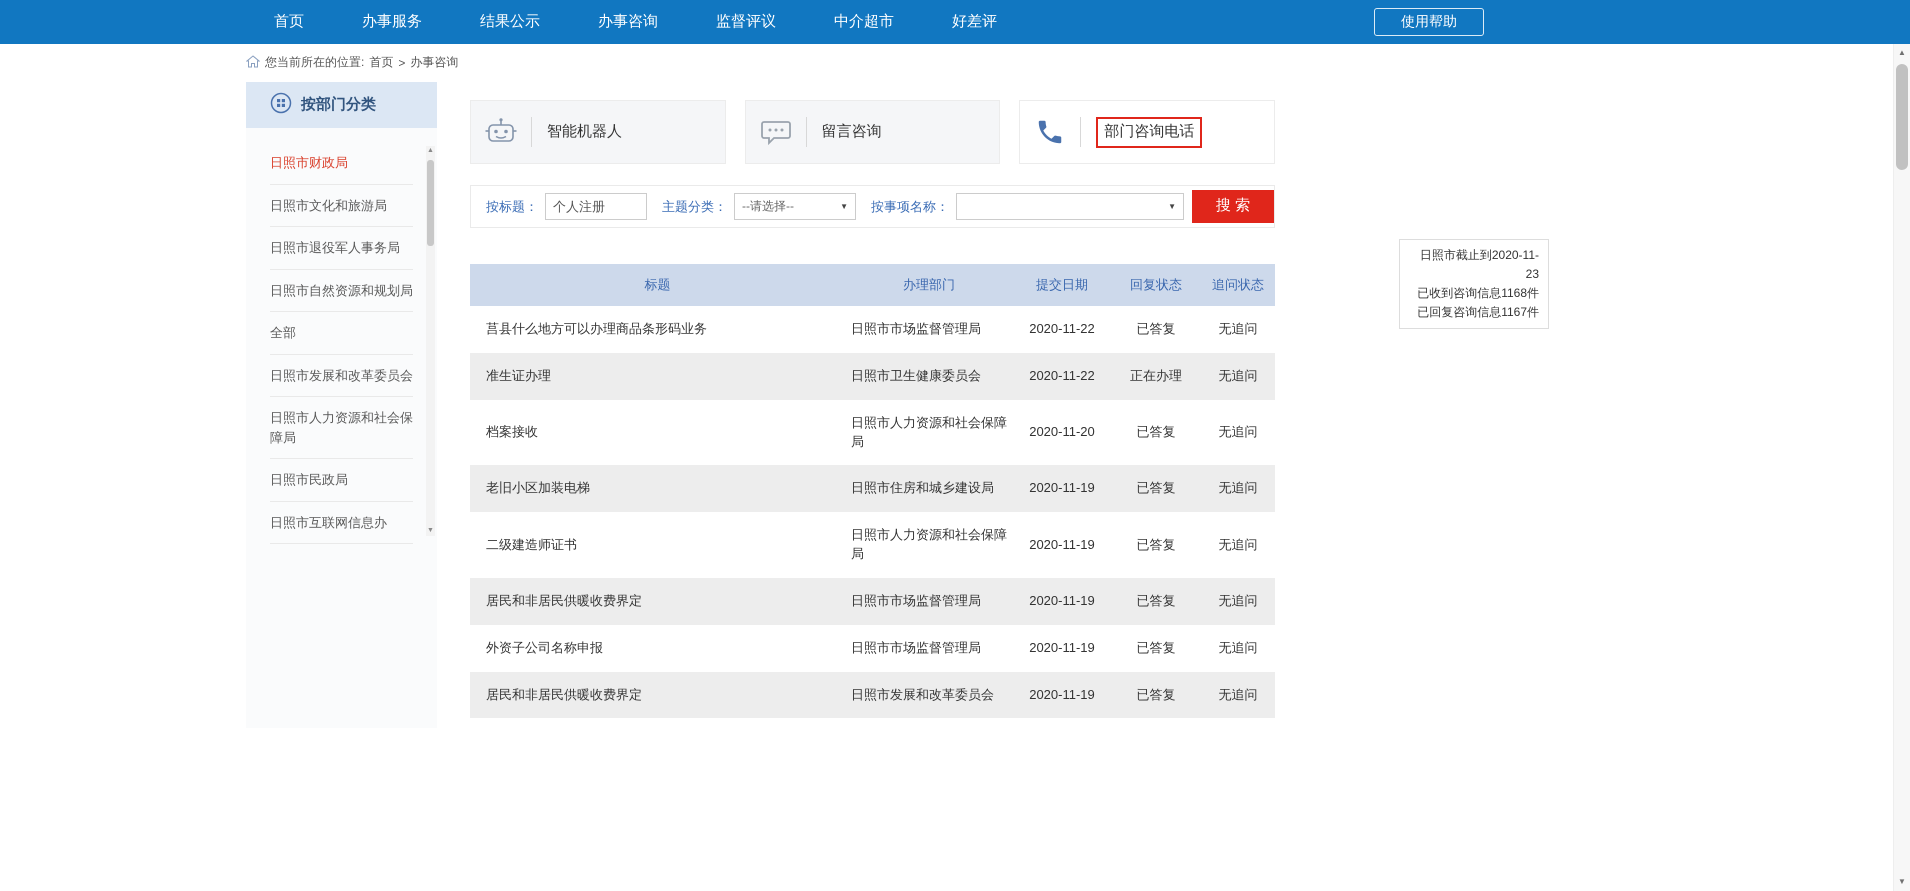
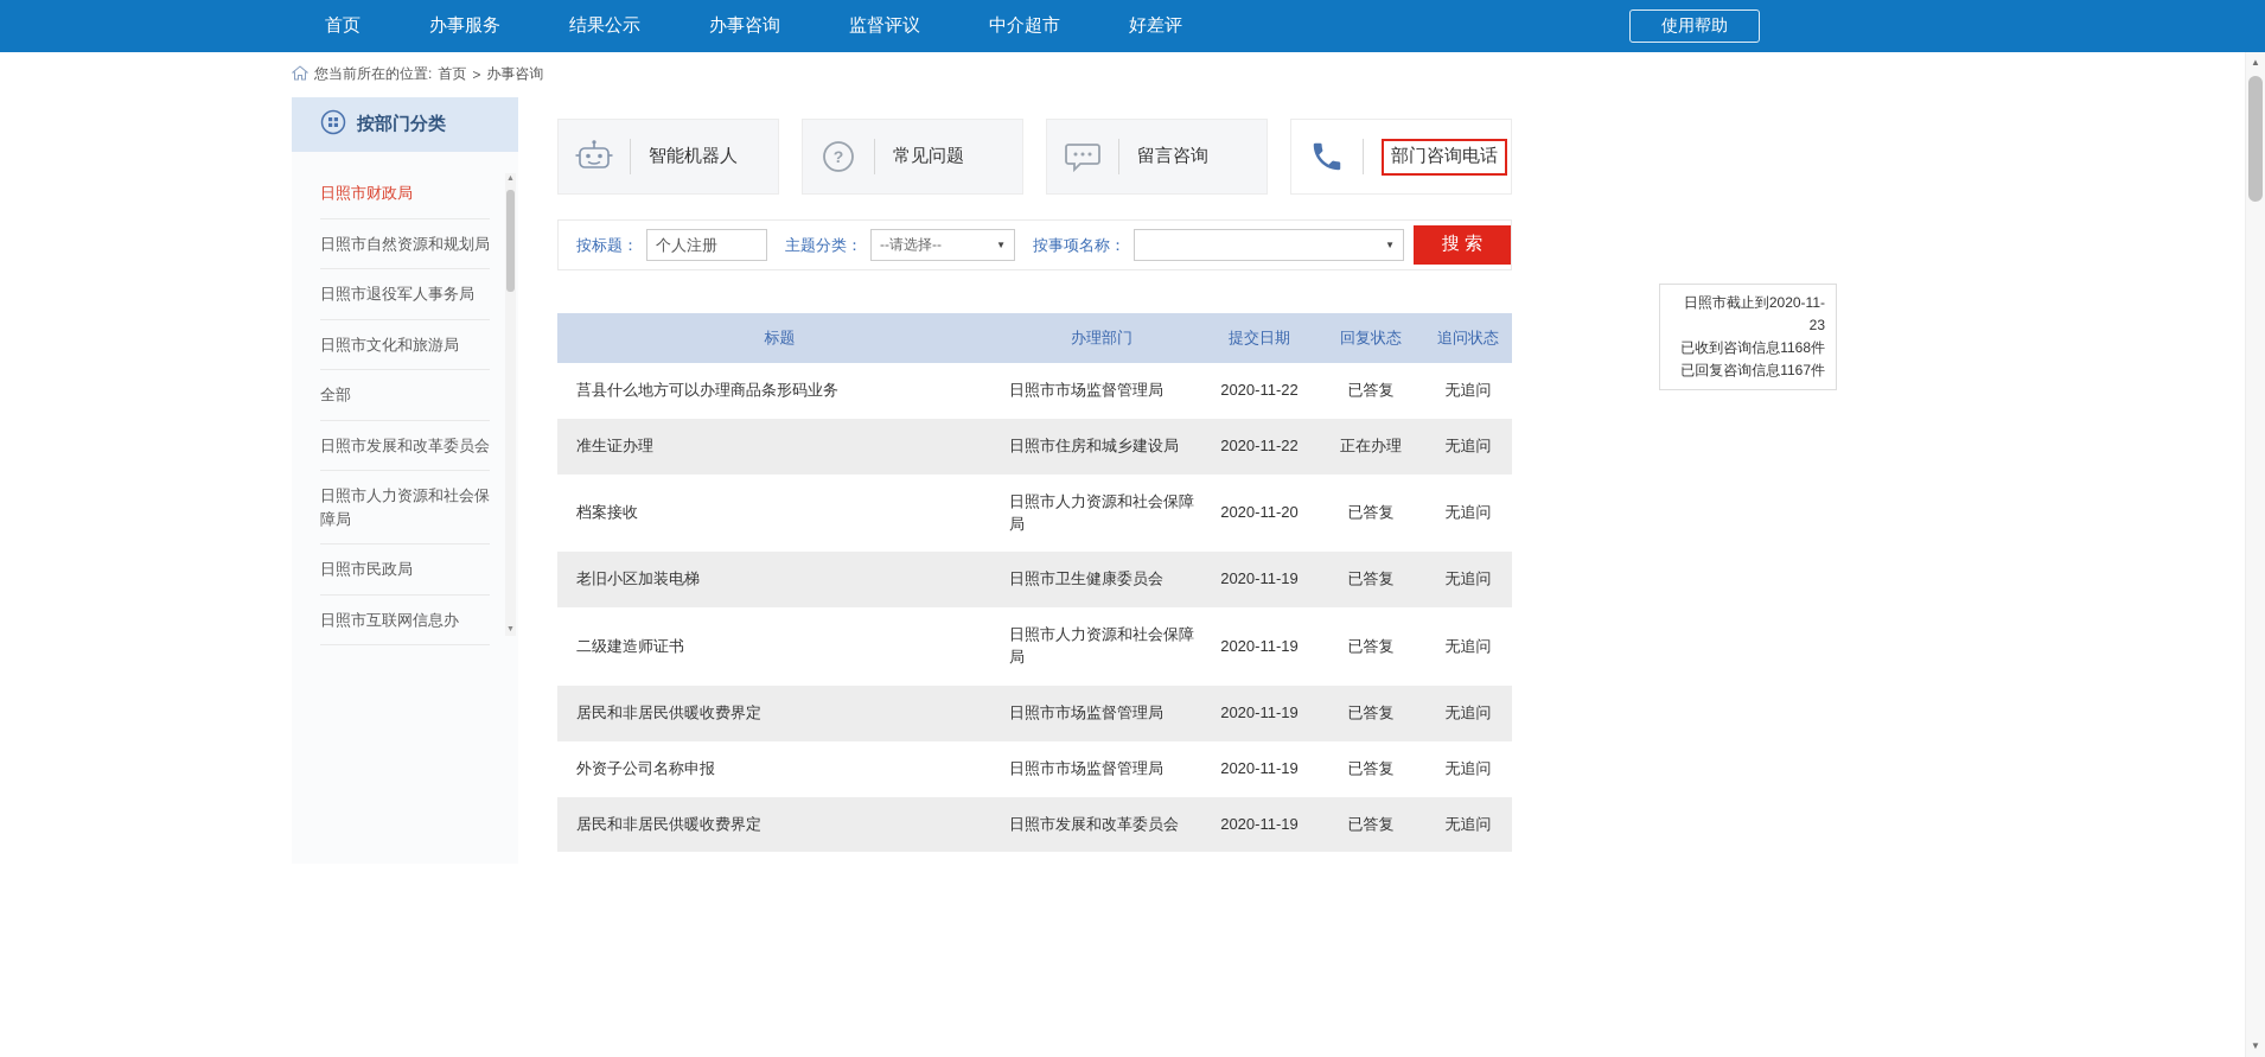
  首页
  办事服务
  结果公示
  办事咨询
  监督评议
  中介超市
  好差评
  使用帮助
  您当前所在的位置:
  首页
  >
  办事咨询
  按部门分类
  日照市财政局
- 日照市文化和旅游局
+ 日照市自然资源和规划局
  日照市退役军人事务局
- 日照市自然资源和规划局
+ 日照市文化和旅游局
  全部
  日照市发展和改革委员会
  日照市人力资源和社会保障局
  日照市民政局
  日照市互联网信息办
  智能机器人
+ ?
+ 常见问题
  留言咨询
  部门咨询电话
  按标题：
  个人注册
  主题分类：
  --请选择--
  ▼
  按事项名称：
  ▼
  搜 索
  标题	办理部门	提交日期	回复状态	追问状态
  莒县什么地方可以办理商品条形码业务	日照市市场监督管理局	2020-11-22	已答复	无追问
- 准生证办理	日照市卫生健康委员会	2020-11-22	正在办理	无追问
+ 准生证办理	日照市住房和城乡建设局	2020-11-22	正在办理	无追问
  档案接收	日照市人力资源和社会保障局	2020-11-20	已答复	无追问
- 老旧小区加装电梯	日照市住房和城乡建设局	2020-11-19	已答复	无追问
+ 老旧小区加装电梯	日照市卫生健康委员会	2020-11-19	已答复	无追问
  二级建造师证书	日照市人力资源和社会保障局	2020-11-19	已答复	无追问
  居民和非居民供暖收费界定	日照市市场监督管理局	2020-11-19	已答复	无追问
  外资子公司名称申报	日照市市场监督管理局	2020-11-19	已答复	无追问
  居民和非居民供暖收费界定	日照市发展和改革委员会	2020-11-19	已答复	无追问
  日照市截止到2020-11-23
  已收到咨询信息1168件
  已回复咨询信息1167件
  ▲
  ▼
